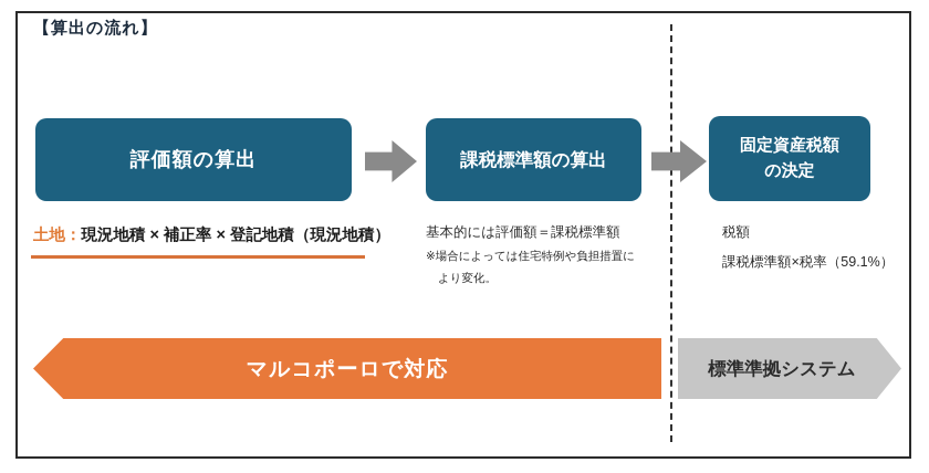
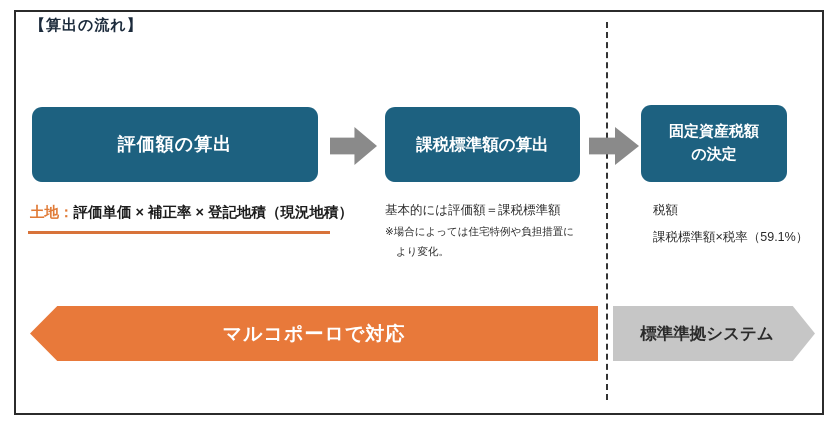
  【算出の流れ】
  評価額の算出
  課税標準額の算出
  固定資産税額
  の決定
- 土地：現況地積 × 補正率 × 登記地積（現況地積）
+ 土地：評価単価 × 補正率 × 登記地積（現況地積）
  基本的には評価額＝課税標準額
  ※場合によっては住宅特例や負担措置に
  より変化。
  税額
  課税標準額×税率（59.1%）
  マルコポーロで対応
  標準準拠システム
